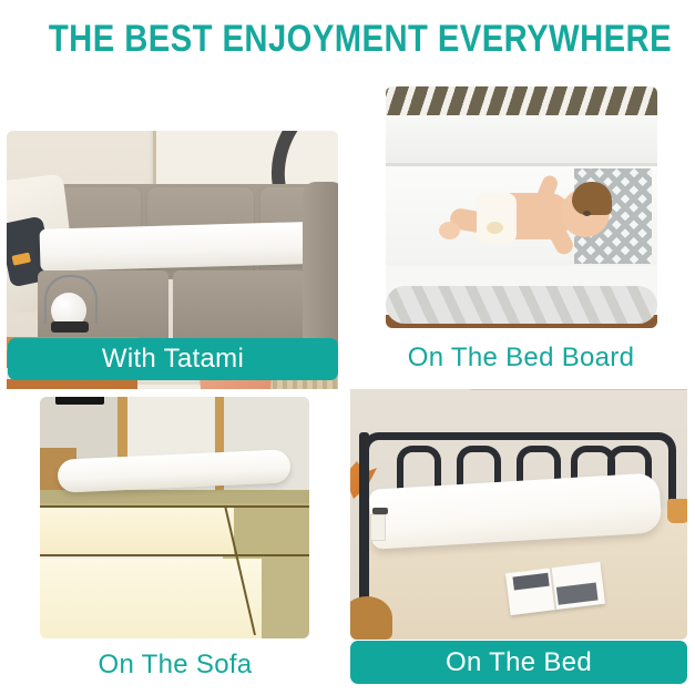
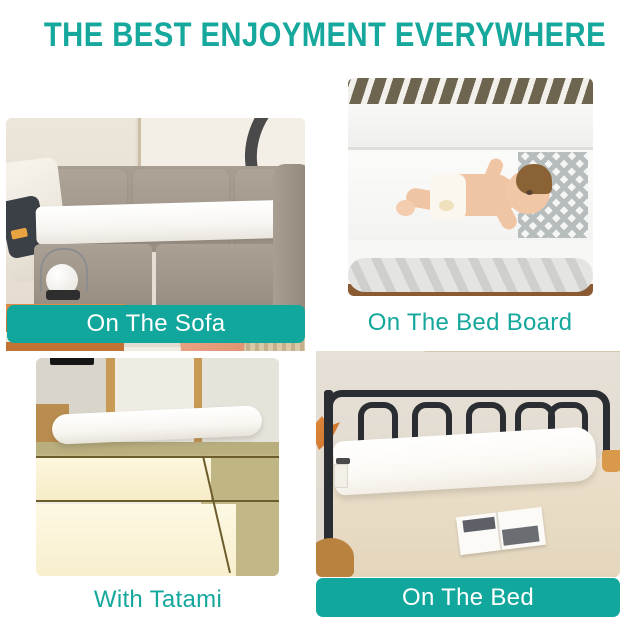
  THE BEST ENJOYMENT EVERYWHERE
- With Tatami
+ On The Sofa
  On The Bed Board
- On The Sofa
+ With Tatami
  On The Bed
